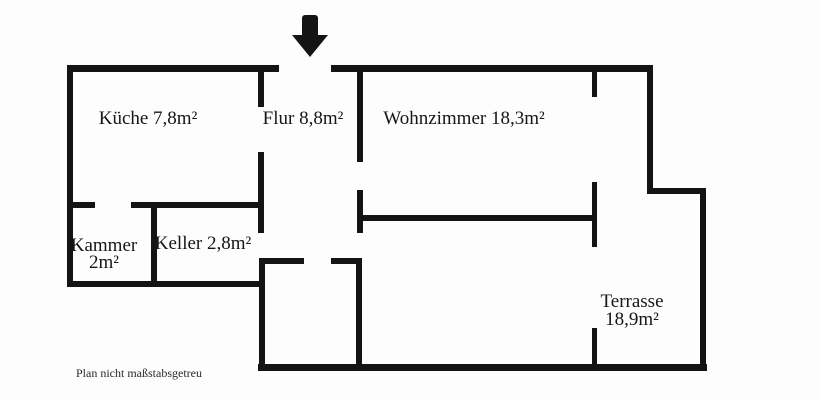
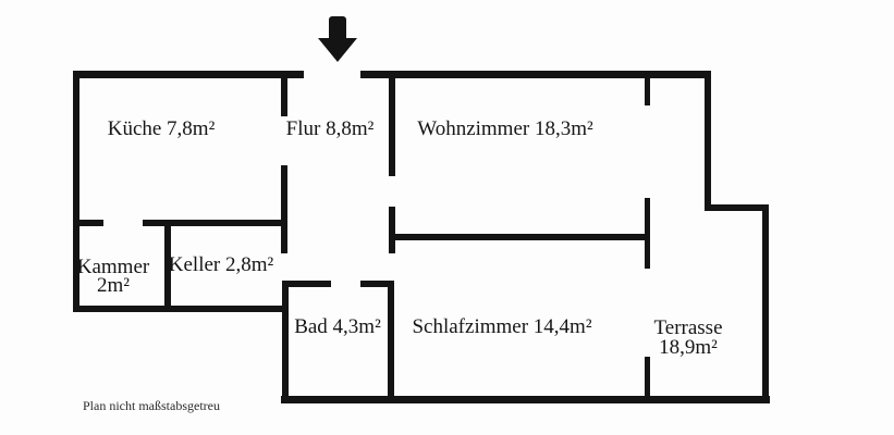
  Küche 7,8m²
  Flur 8,8m²
  Wohnzimmer 18,3m²
  Kammer
  2m²
  Keller 2,8m²
+ Bad 4,3m²
+ Schlafzimmer 14,4m²
  Terrasse
  18,9m²
  Plan nicht maßstabsgetreu
